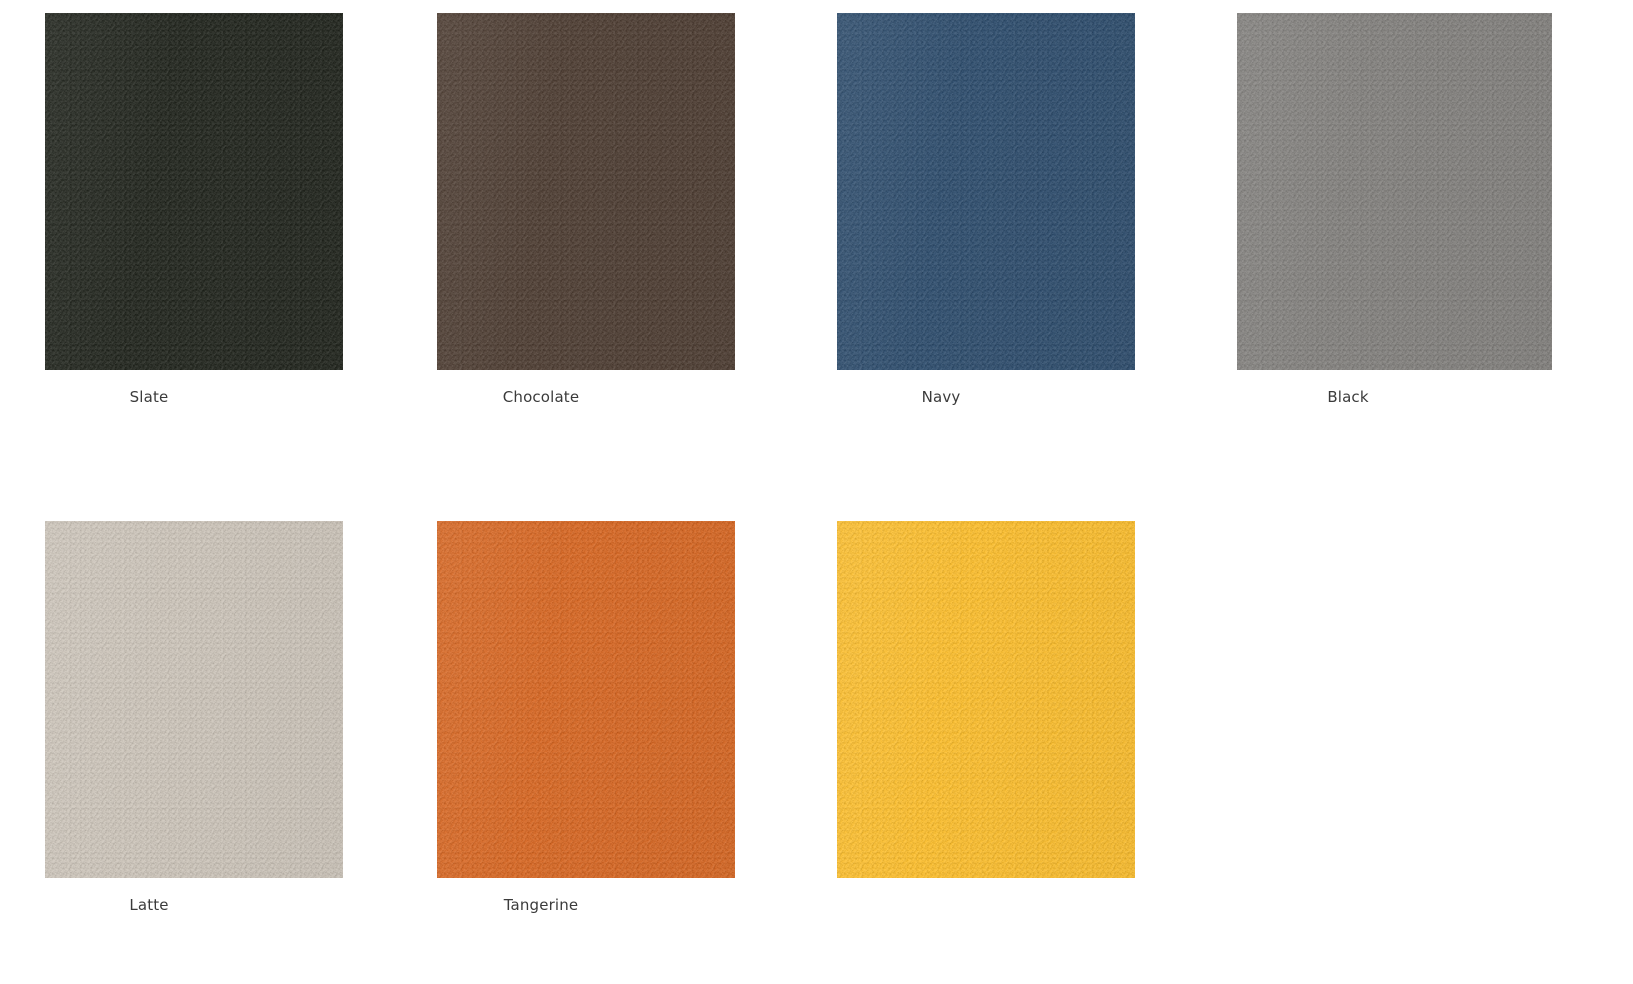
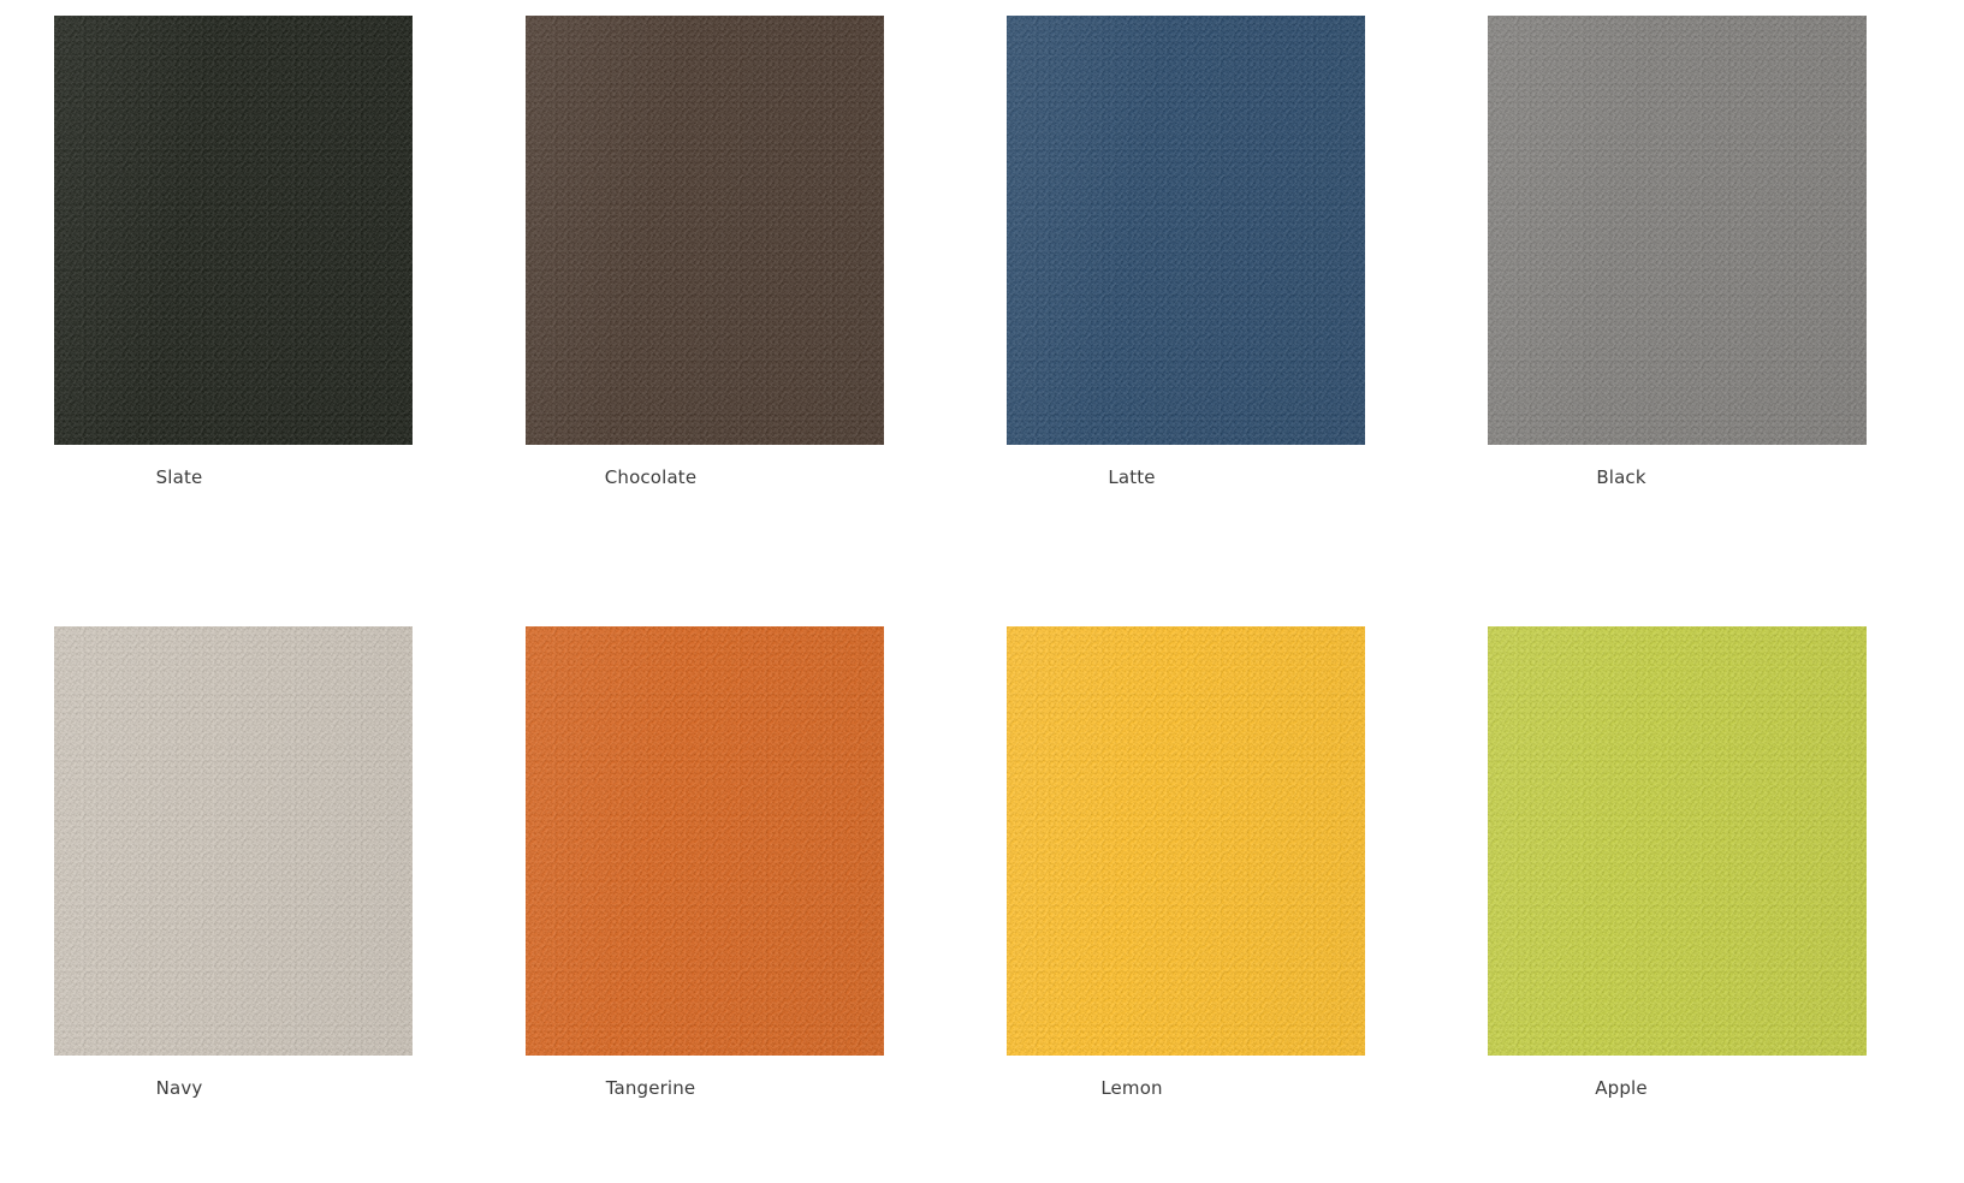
  Slate
  Chocolate
- Navy
+ Latte
  Black
- Latte
+ Navy
  Tangerine
+ Lemon
+ Apple
